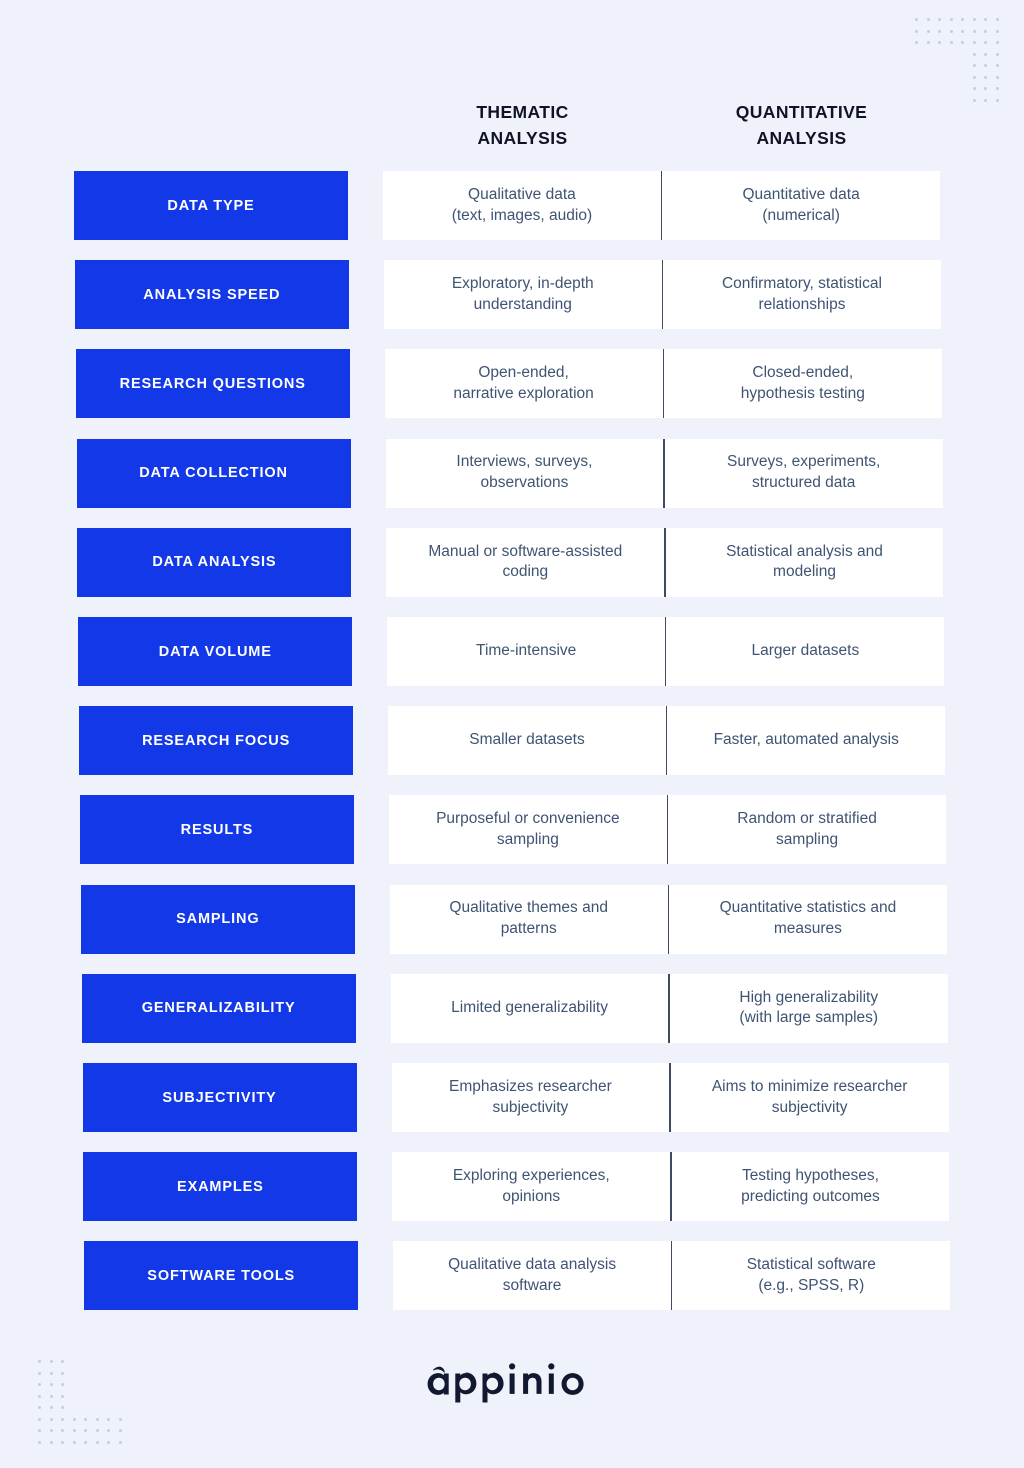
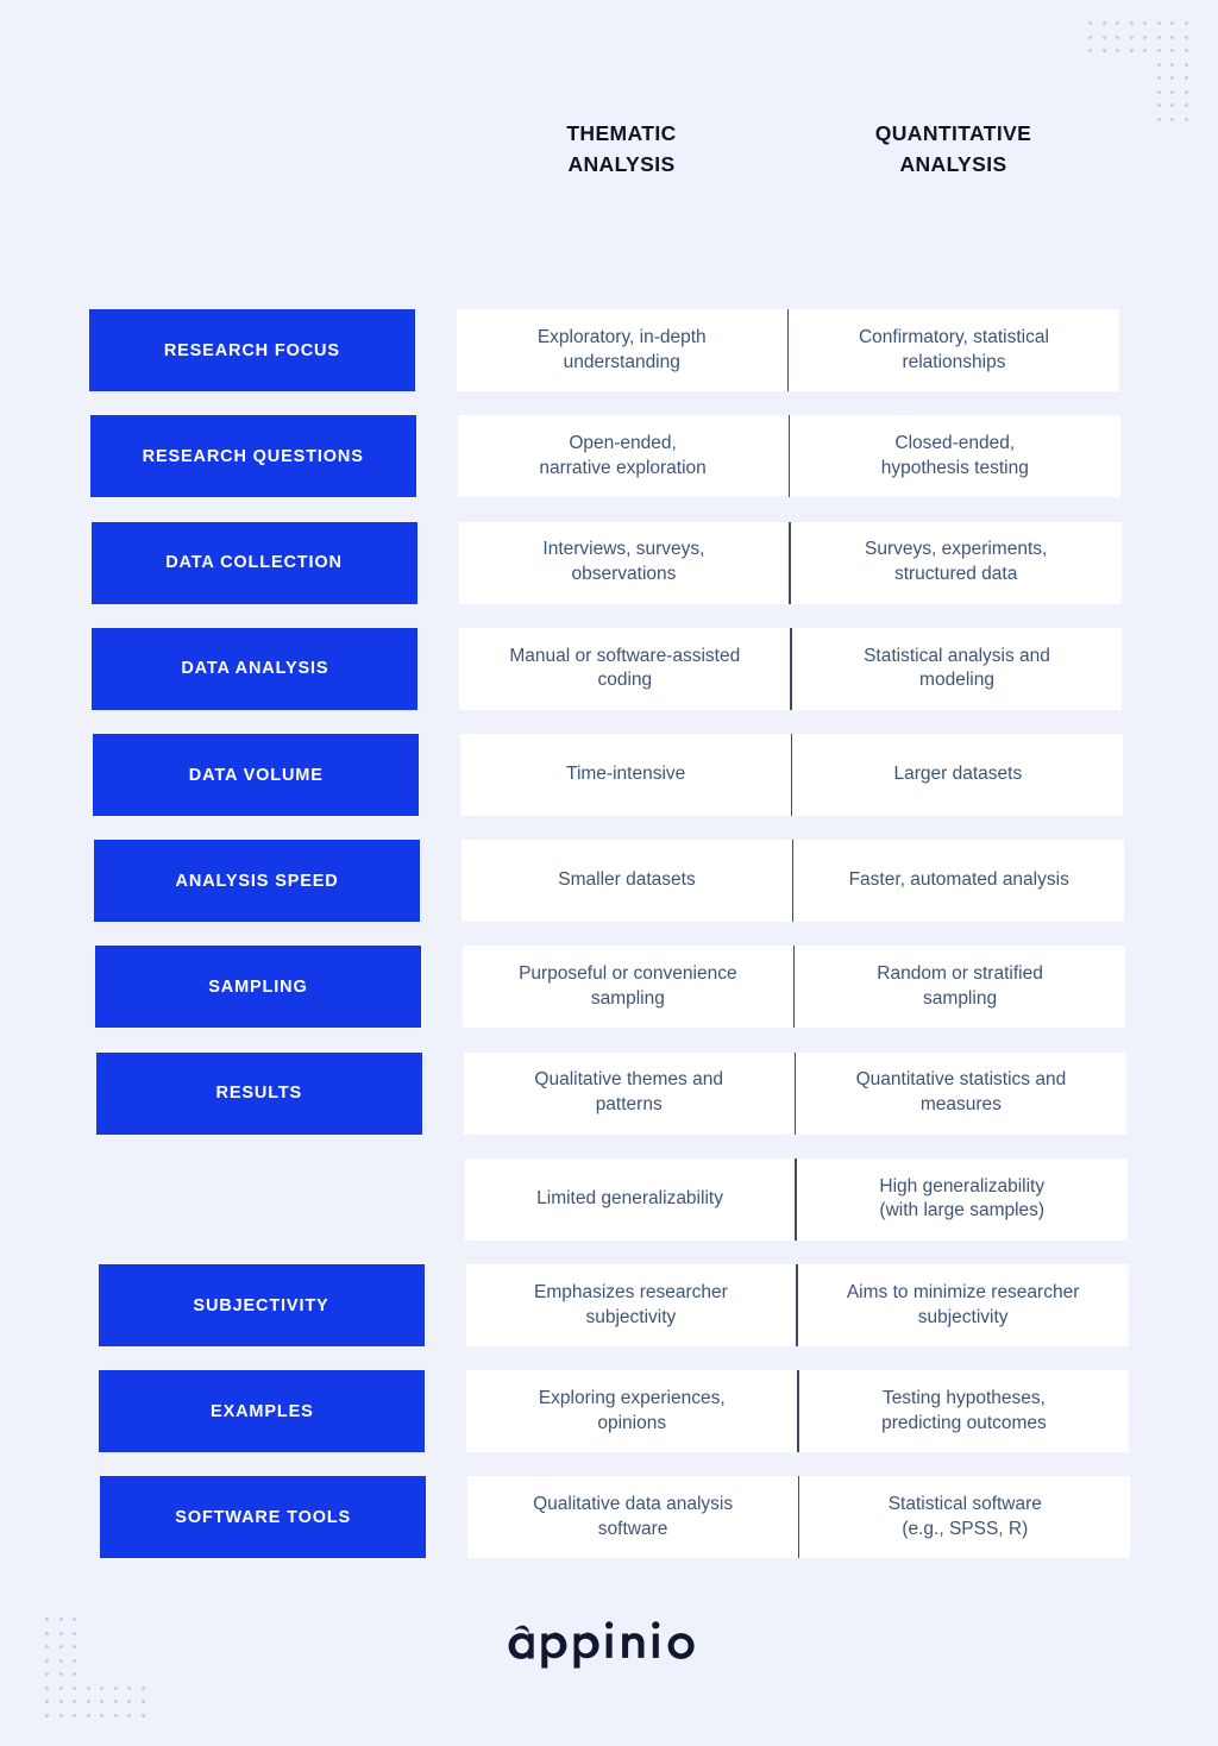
  THEMATIC
  ANALYSIS
  QUANTITATIVE
  ANALYSIS
- DATA TYPE
- Qualitative data
- (text, images, audio)
- Quantitative data
- (numerical)
- ANALYSIS SPEED
+ RESEARCH FOCUS
  Exploratory, in-depth
  understanding
  Confirmatory, statistical
  relationships
  RESEARCH QUESTIONS
  Open-ended,
  narrative exploration
  Closed-ended,
  hypothesis testing
  DATA COLLECTION
  Interviews, surveys,
  observations
  Surveys, experiments,
  structured data
  DATA ANALYSIS
  Manual or software-assisted
  coding
  Statistical analysis and
  modeling
  DATA VOLUME
  Time-intensive
  Larger datasets
- RESEARCH FOCUS
+ ANALYSIS SPEED
  Smaller datasets
  Faster, automated analysis
- RESULTS
+ SAMPLING
  Purposeful or convenience
  sampling
  Random or stratified
  sampling
- SAMPLING
+ RESULTS
  Qualitative themes and
  patterns
  Quantitative statistics and
  measures
- GENERALIZABILITY
  Limited generalizability
  High generalizability
  (with large samples)
  SUBJECTIVITY
  Emphasizes researcher
  subjectivity
  Aims to minimize researcher
  subjectivity
  EXAMPLES
  Exploring experiences,
  opinions
  Testing hypotheses,
  predicting outcomes
  SOFTWARE TOOLS
  Qualitative data analysis
  software
  Statistical software
  (e.g., SPSS, R)
